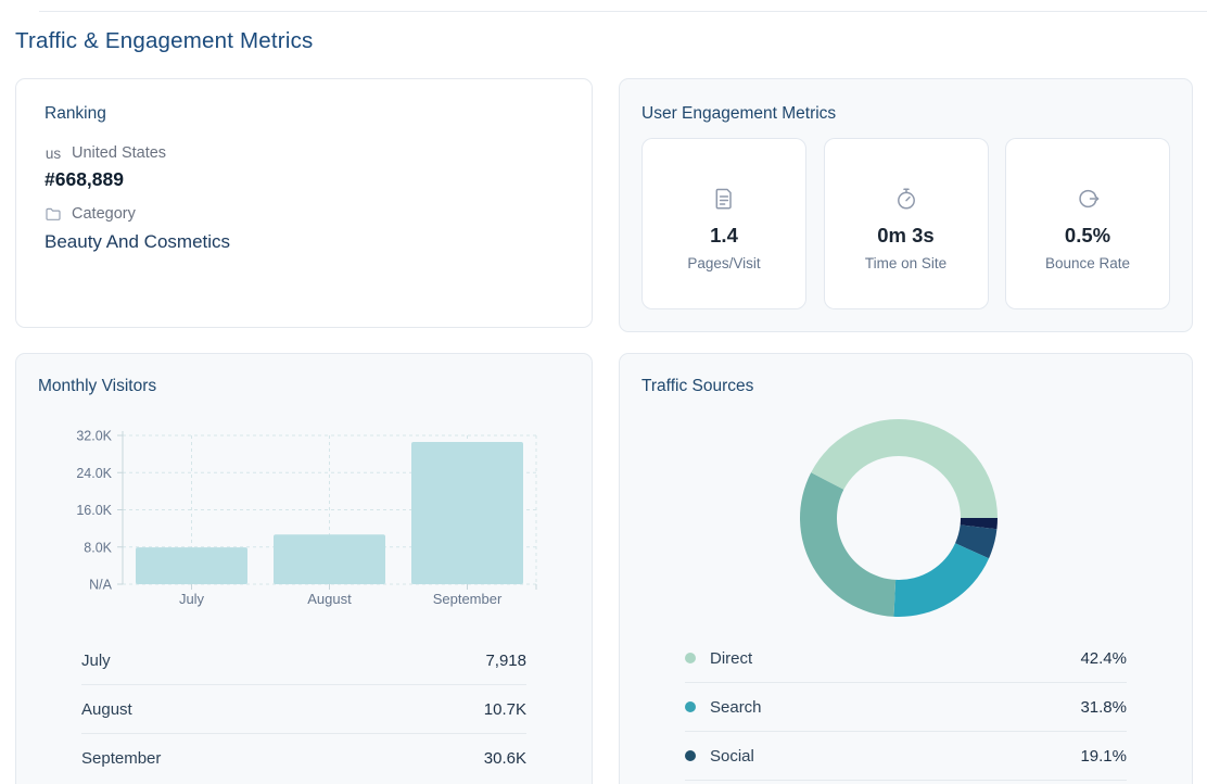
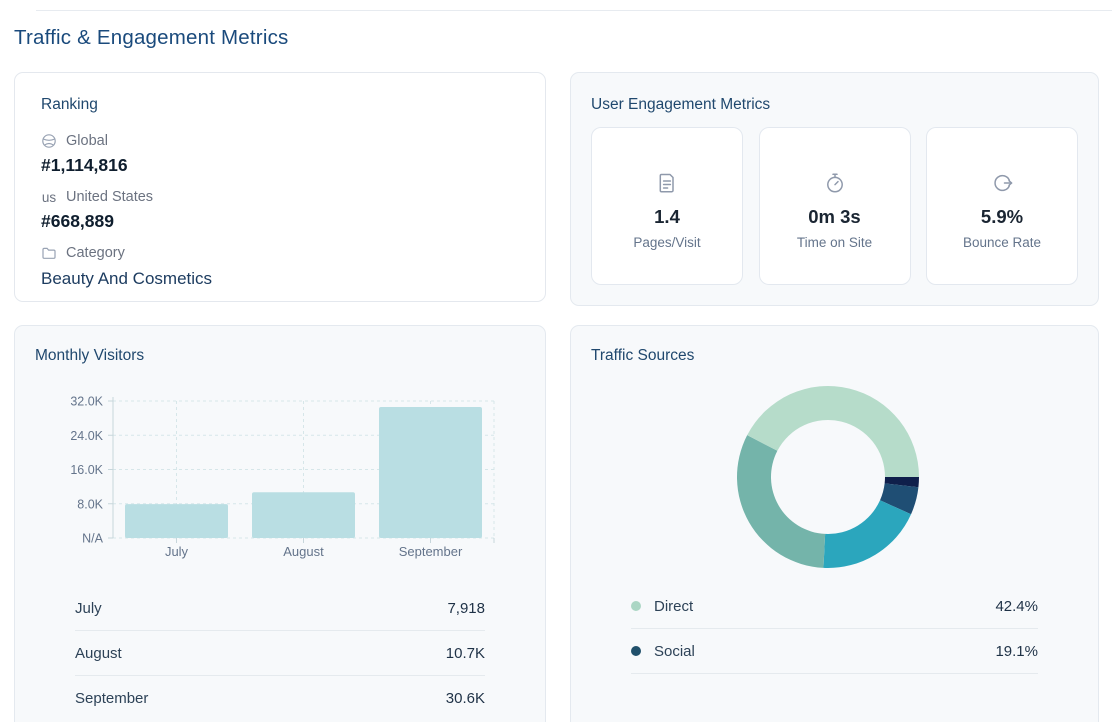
  Traffic & Engagement Metrics
  Ranking
+ Global
+ #1,114,816
  us
  United States
  #668,889
  Category
  Beauty And Cosmetics
  User Engagement Metrics
  1.4
  Pages/Visit
  0m 3s
  Time on Site
- 0.5%
+ 5.9%
  Bounce Rate
  Monthly Visitors
  N/A
  8.0K
  16.0K
  24.0K
  32.0K
  July
  August
  September
  July
  7,918
  August
  10.7K
  September
  30.6K
  Traffic Sources
  Direct
  42.4%
- Search
- 31.8%
  Social
  19.1%
